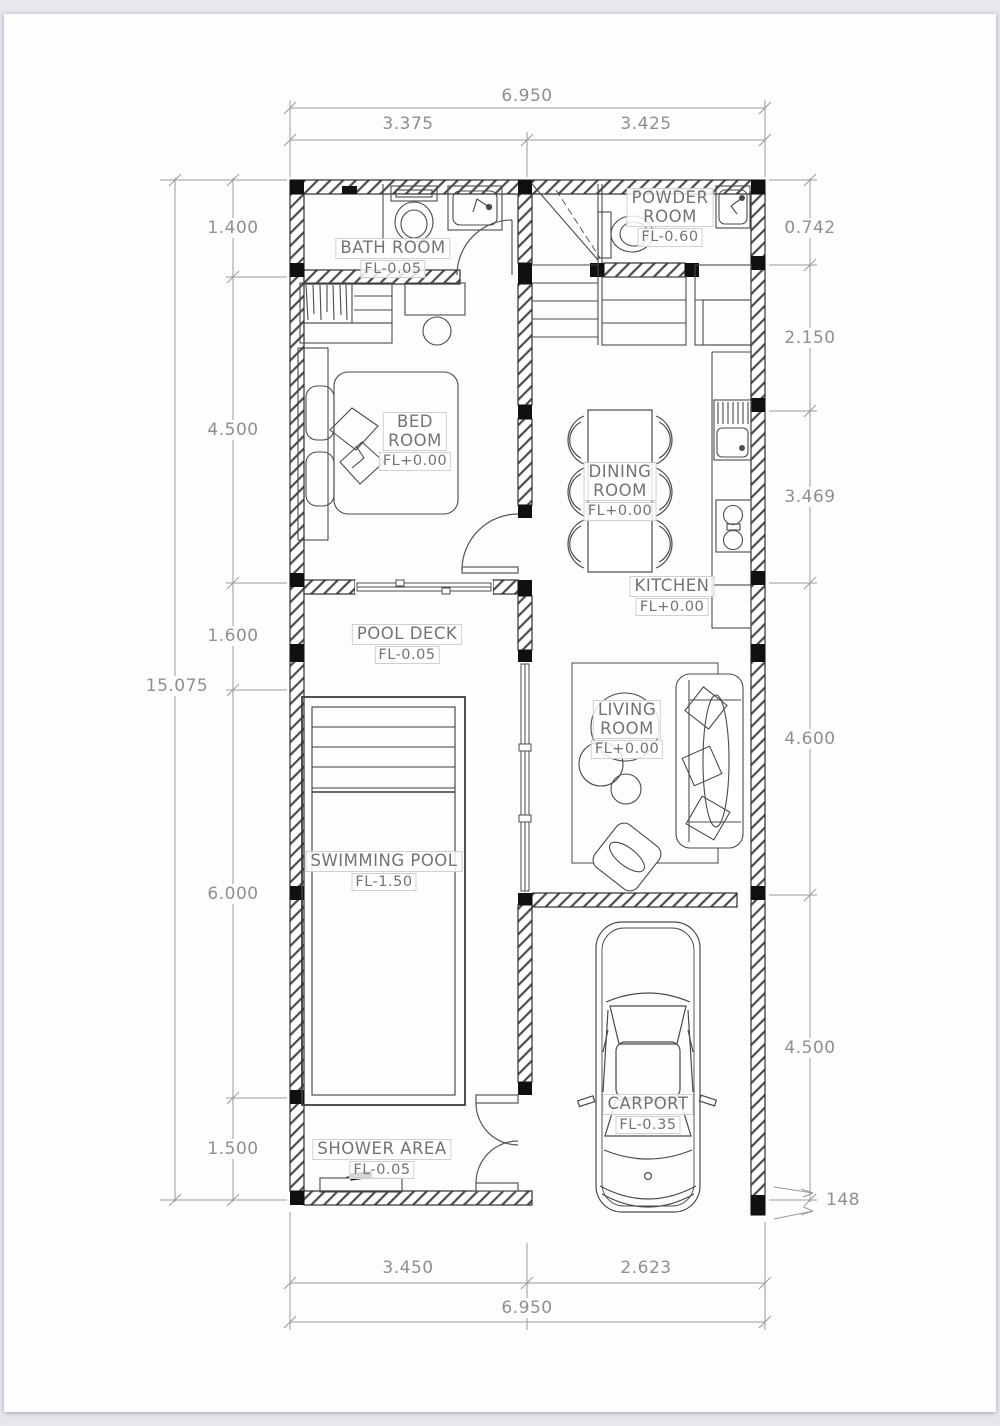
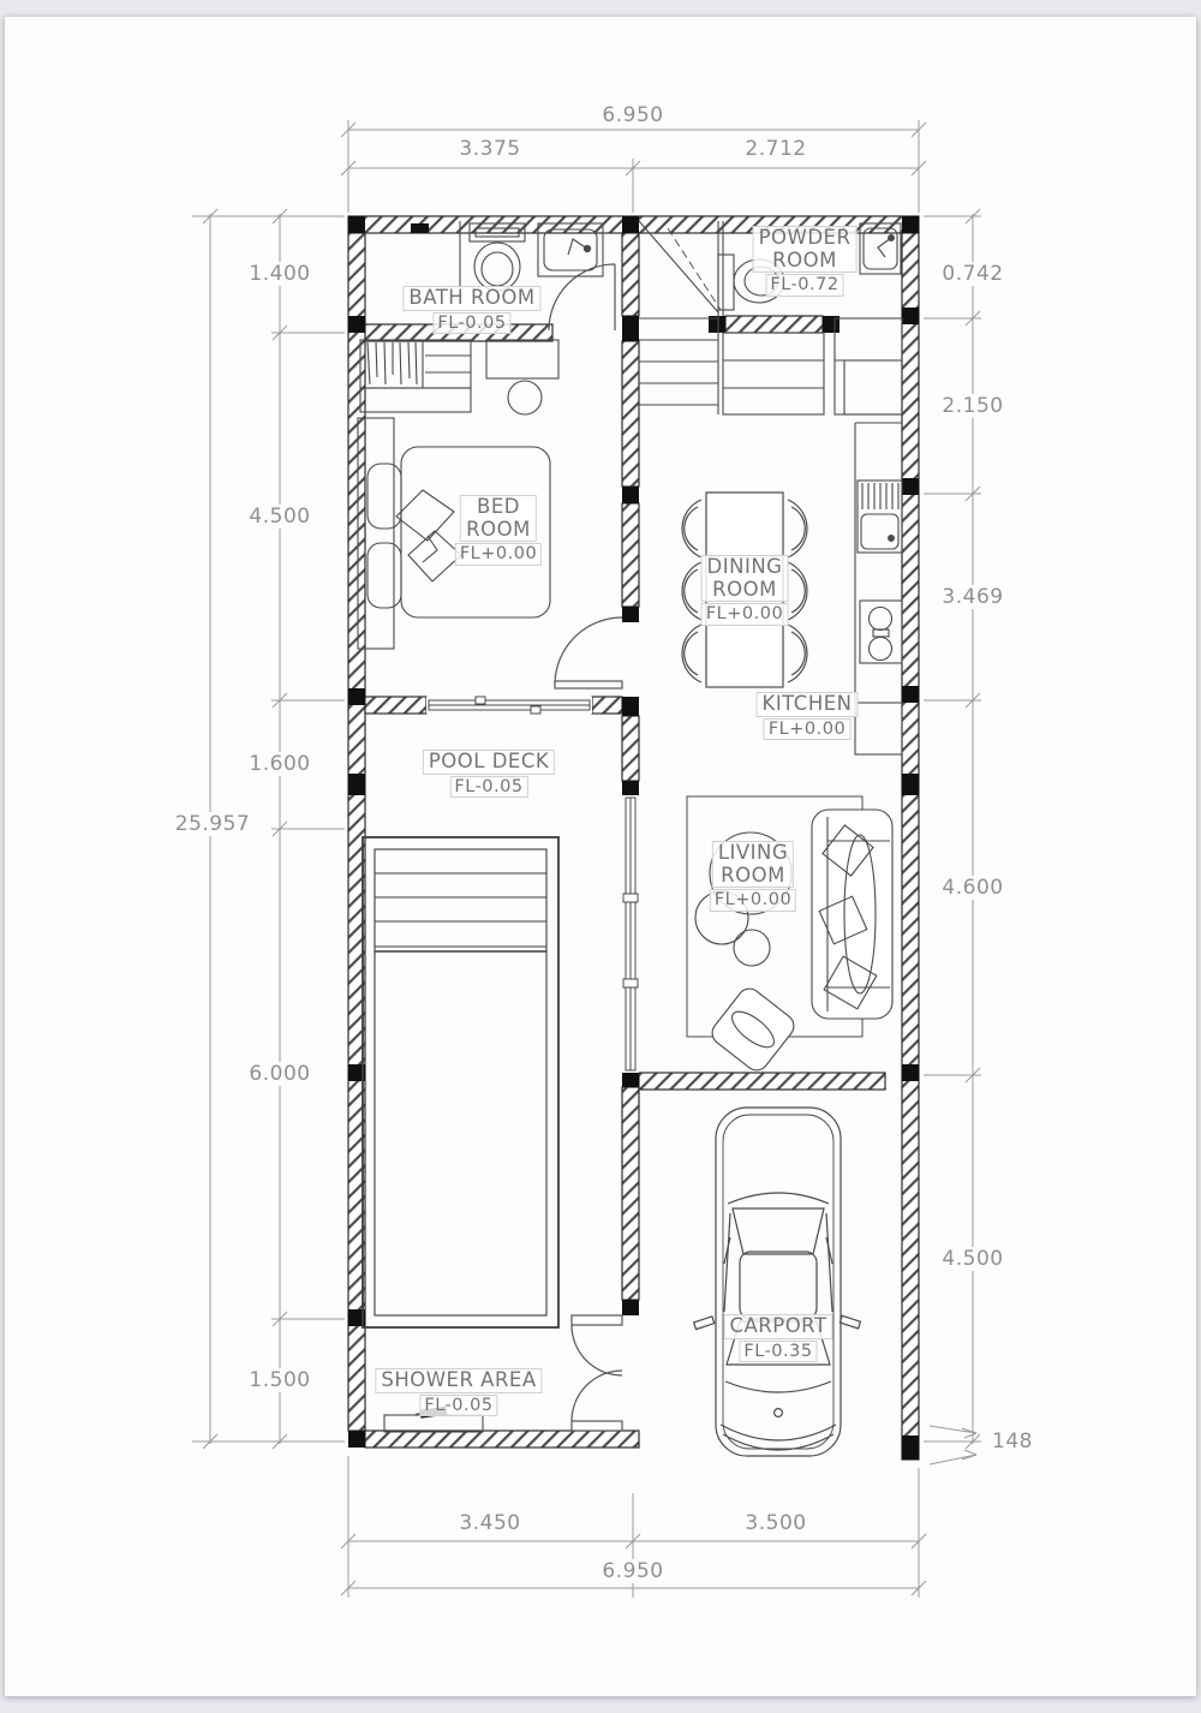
  BATH ROOM
  FL-0.05
  POWDER
  ROOM
- FL-0.60
+ FL-0.72
  BED
  ROOM
  FL+0.00
  DINING
  ROOM
  FL+0.00
  KITCHEN
  FL+0.00
  POOL DECK
  FL-0.05
  LIVING
  ROOM
  FL+0.00
- SWIMMING POOL
- FL-1.50
  SHOWER AREA
  FL-0.05
  CARPORT
  FL-0.35
  6.950
  3.375
- 3.425
+ 2.712
- 15.075
+ 25.957
  1.400
  4.500
  1.600
  6.000
  1.500
  0.742
  2.150
  3.469
  4.600
  4.500
  148
  3.450
- 2.623
+ 3.500
  6.950
